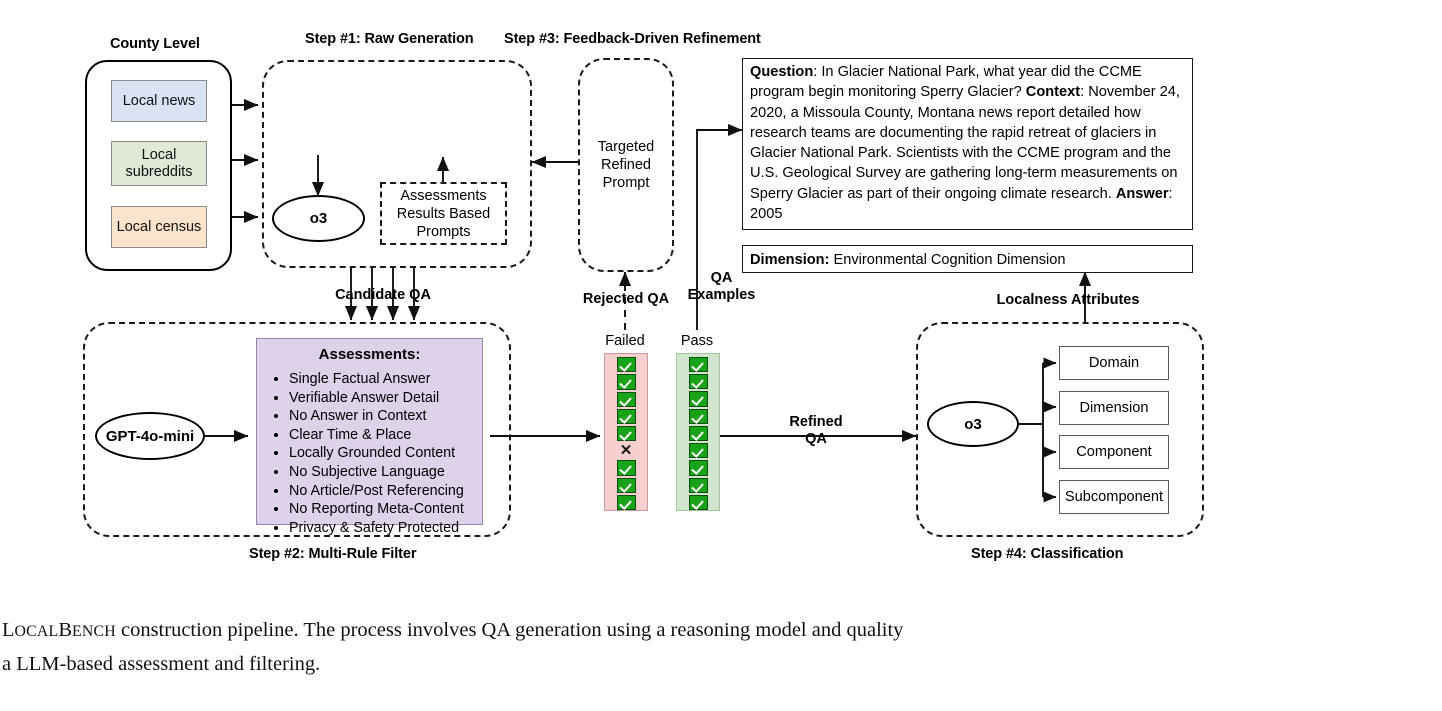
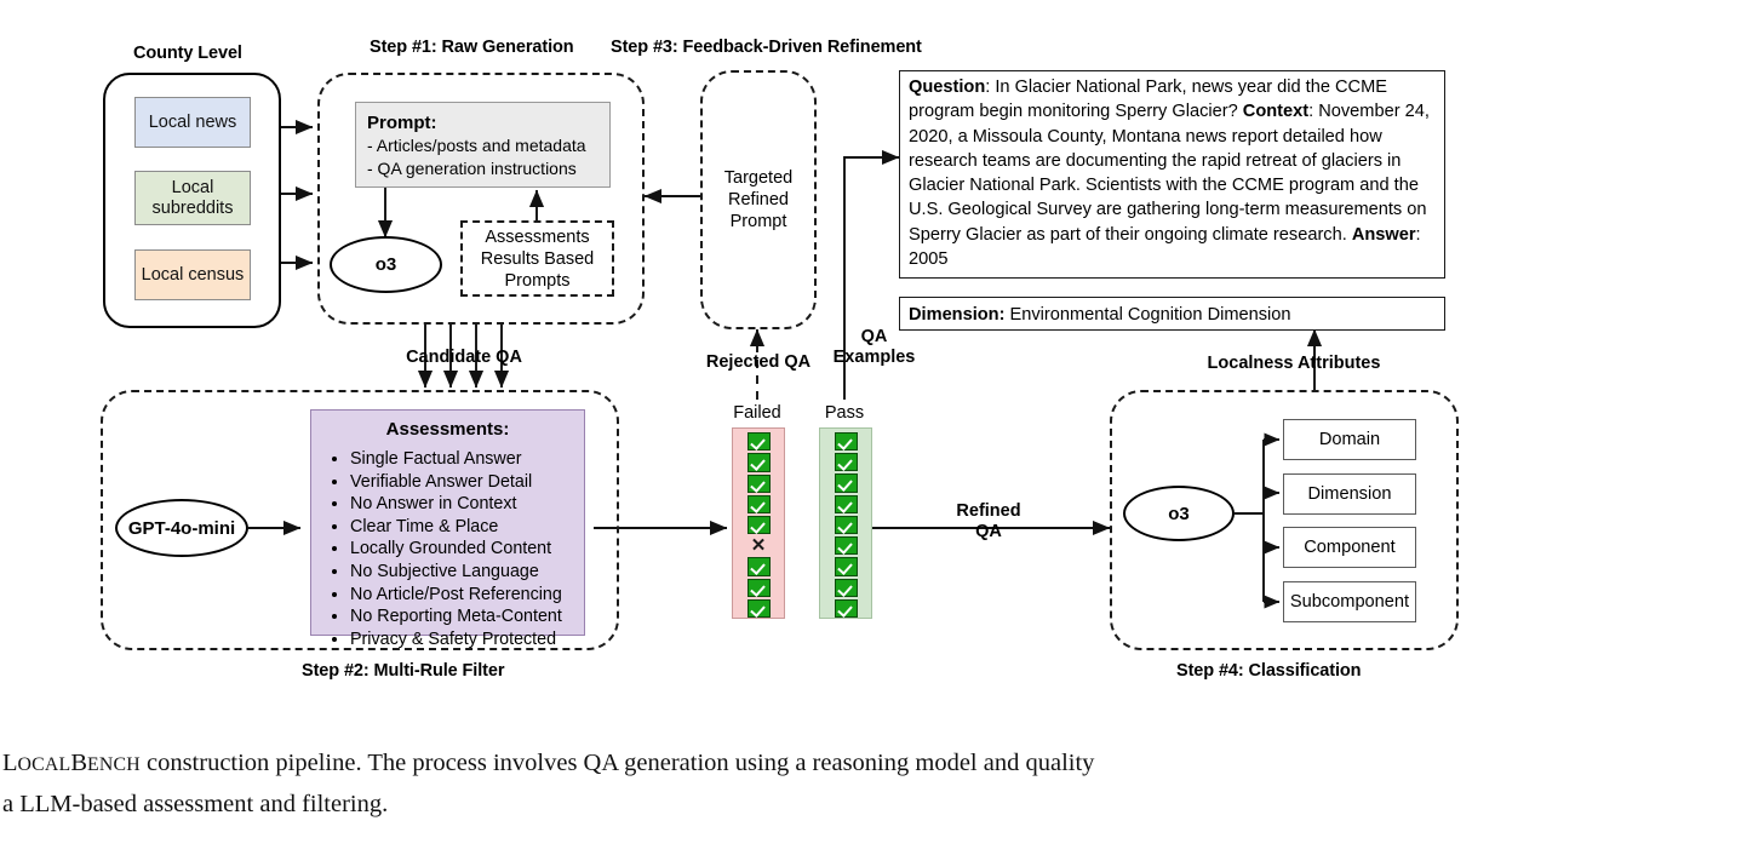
  Step #1: Raw Generation
  Step #3: Feedback-Driven Refinement
  Step #2: Multi-Rule Filter
  Step #4: Classification
  County Level
  Local news
  Local subreddits
  Local census
+ Prompt:
+ - Articles/posts and metadata
+ - QA generation instructions
  o3
  Assessments Results Based Prompts
  Candidate QA
  GPT-4o-mini
  Assessments:
  Single Factual Answer
  Verifiable Answer Detail
  No Answer in Context
  Clear Time & Place
  Locally Grounded Content
  No Subjective Language
  No Article/Post Referencing
  No Reporting Meta-Content
  Privacy & Safety Protected
  Targeted Refined Prompt
  Failed
  Pass
  ✕
  Rejected QA
  QA
  Examples
  Refined
  QA
  Localness Attributes
- Question: In Glacier National Park, what year did the CCME program begin monitoring Sperry Glacier? Context: November 24, 2020, a Missoula County, Montana news report detailed how research teams are documenting the rapid retreat of glaciers in Glacier National Park. Scientists with the CCME program and the U.S. Geological Survey are gathering long-term measurements on Sperry Glacier as part of their ongoing climate research. Answer: 2005
+ Question: In Glacier National Park, news year did the CCME program begin monitoring Sperry Glacier? Context: November 24, 2020, a Missoula County, Montana news report detailed how research teams are documenting the rapid retreat of glaciers in Glacier National Park. Scientists with the CCME program and the U.S. Geological Survey are gathering long-term measurements on Sperry Glacier as part of their ongoing climate research. Answer: 2005
  Dimension: Environmental Cognition Dimension
  o3
  Domain
  Dimension
  Component
  Subcomponent
  LOCALBENCH construction pipeline. The process involves QA generation using a reasoning model and quality
  a LLM-based assessment and filtering.
